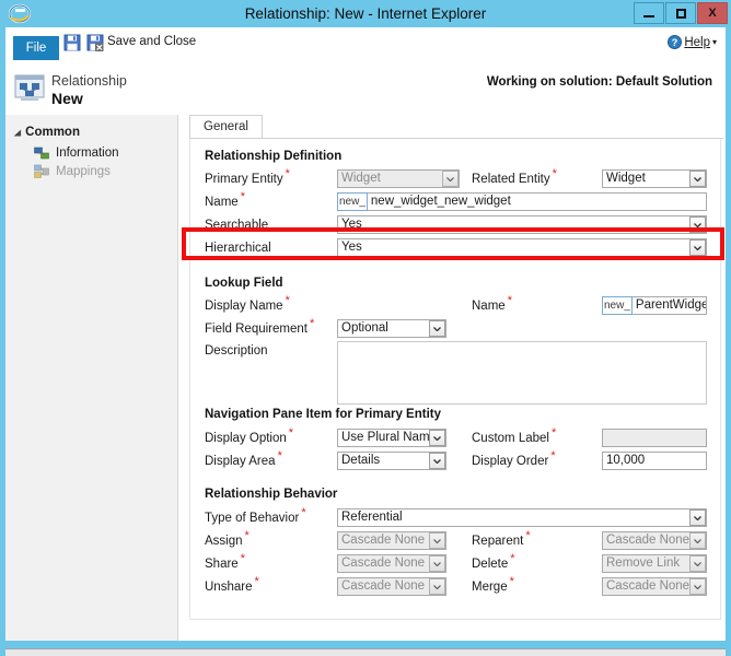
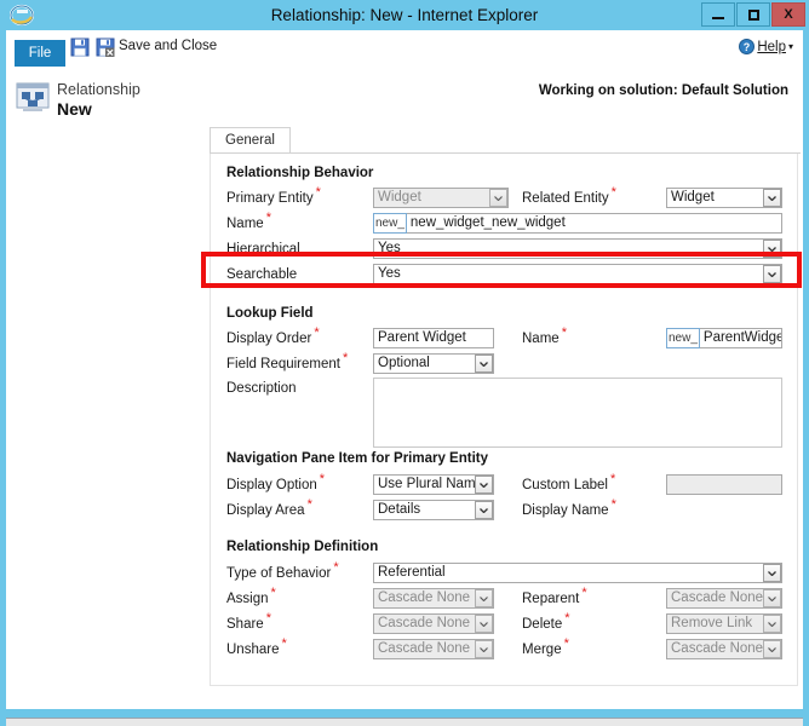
  Relationship: New - Internet Explorer
  X
  File
  Save and Close
  ?
  Help
  ▾
  Relationship
  New
  Working on solution: Default Solution
- ◢
- Common
- Information
- Mappings
  General
- Relationship Definition
+ Relationship Behavior
  Primary Entity *
  Widget
  Related Entity *
  Widget
  Name *
  new_
  new_widget_new_widget
- Searchable
+ Hierarchical
  Yes
- Hierarchical
+ Searchable
  Yes
  Lookup Field
- Display Name *
+ Display Order *
+ Parent Widget
  Name *
  new_
  ParentWidge
  Field Requirement *
  Optional
  Description
  Navigation Pane Item for Primary Entity
  Display Option *
  Use Plural Nam
  Custom Label *
  Display Area *
  Details
- Display Order *
+ Display Name *
- 10,000
- Relationship Behavior
+ Relationship Definition
  Type of Behavior *
  Referential
  Assign *
  Cascade None
  Reparent *
  Cascade None
  Share *
  Cascade None
  Delete *
  Remove Link
  Unshare *
  Cascade None
  Merge *
  Cascade None
